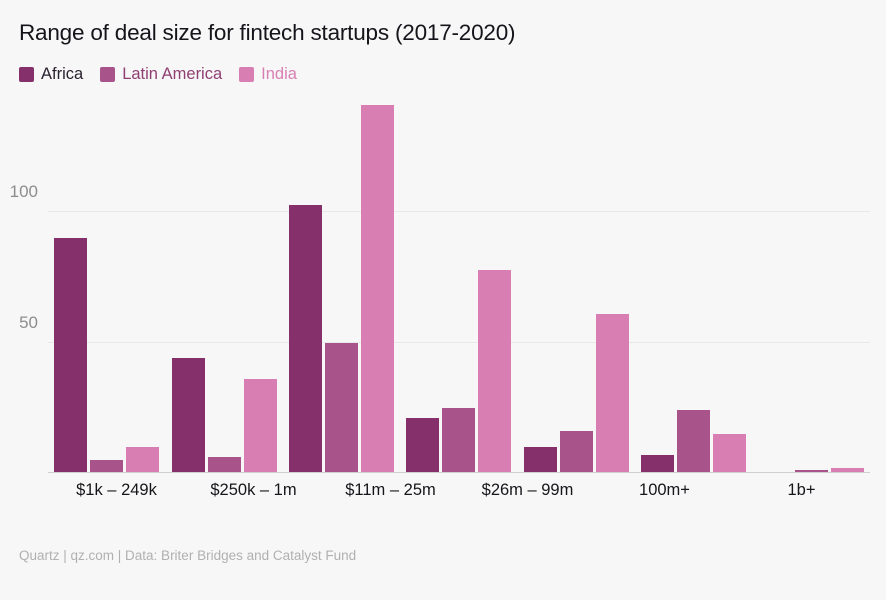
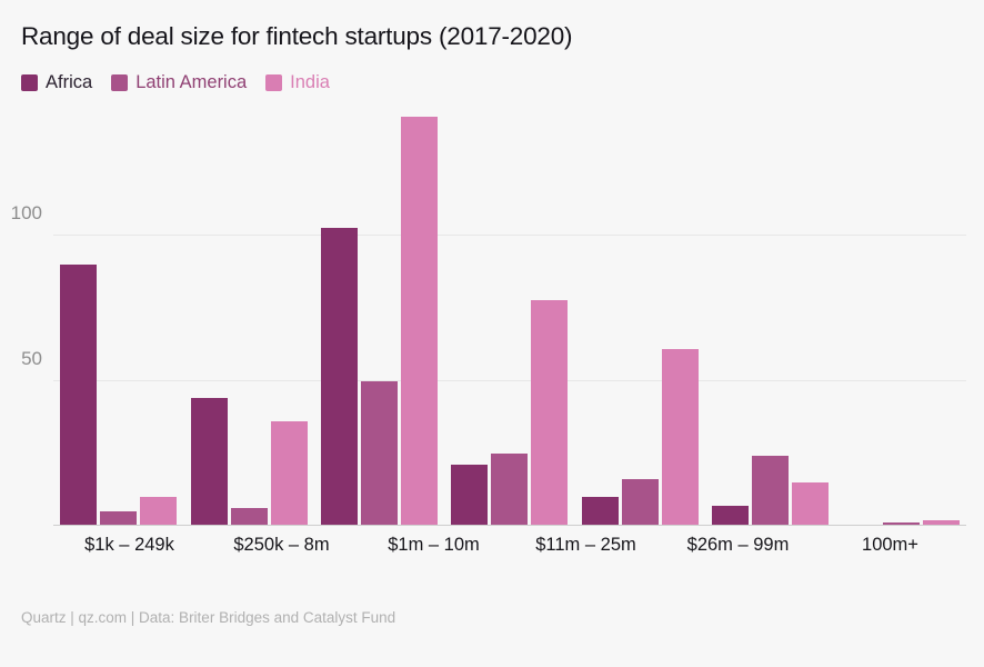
  Range of deal size for fintech startups (2017-2020)
  Africa
  Latin America
  India
  50
  100
  $1k – 249k
- $250k – 1m
+ $250k – 8m
+ $1m – 10m
  $11m – 25m
  $26m – 99m
  100m+
- 1b+
  Quartz | qz.com | Data: Briter Bridges and Catalyst Fund
